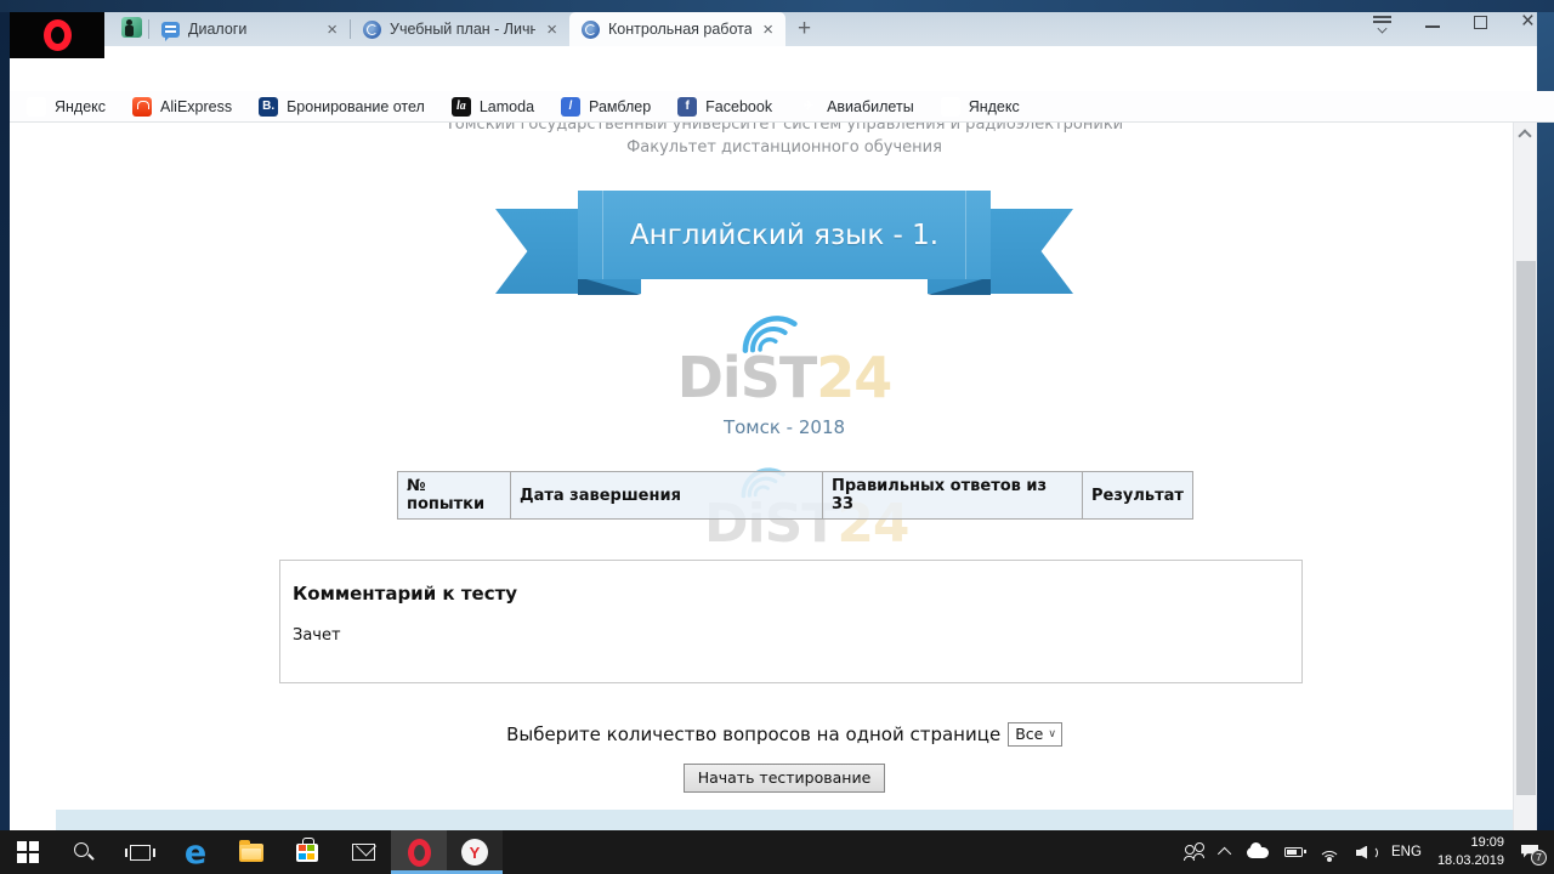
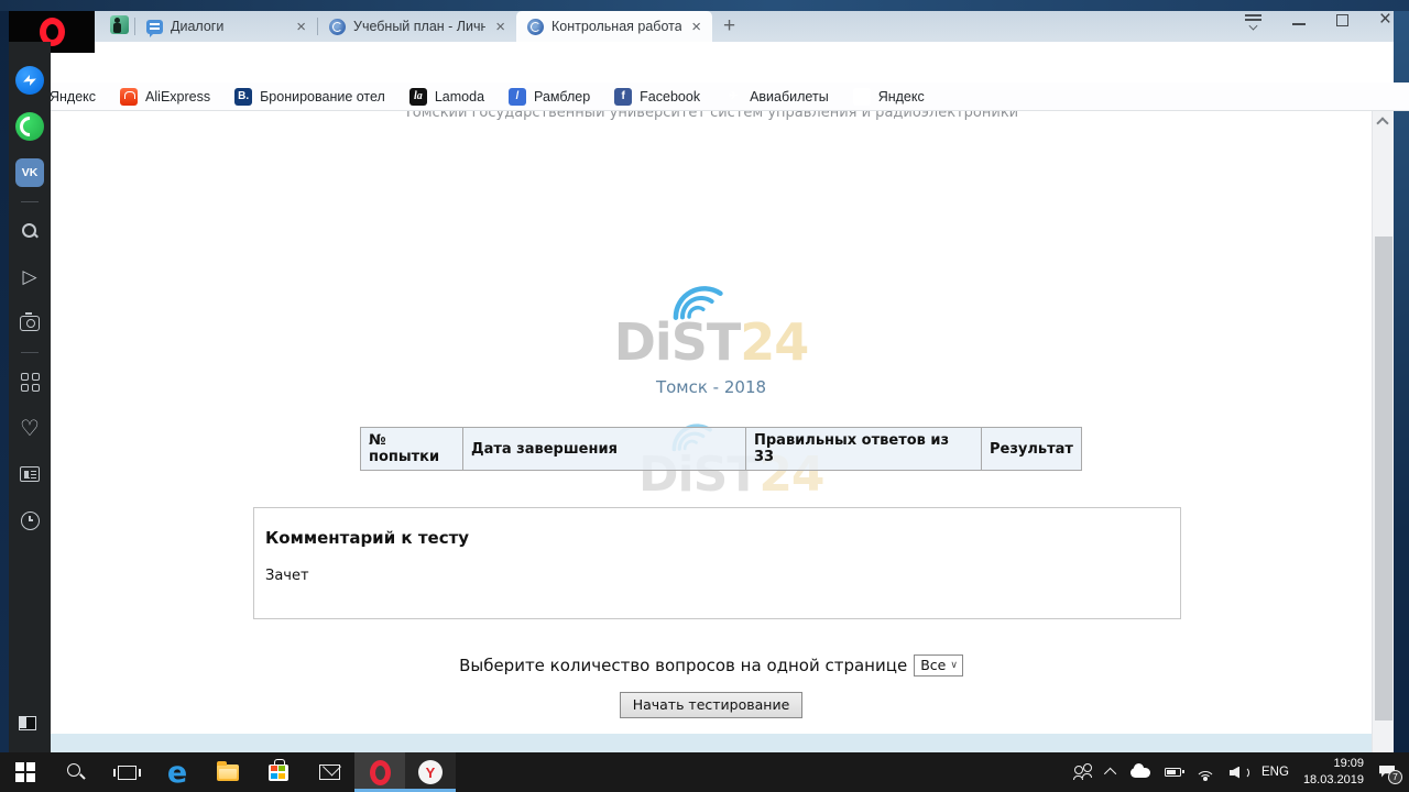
  Диалоги
  Учебный план - Личн
  Контрольная работа
  Яндекс
  AliExpress
  B.
  Бронирование отел
  la
  Lamoda
  /
  Рамблер
  f
  Facebook
  Авиабилеты
  Яндекс
+ VK
  Томский государственный университет систем управления и радиоэлектроники
- Факультет дистанционного обучения
- Английский язык - 1.
  DiST24
  Томск - 2018
  DiST24
  № попытки	Дата завершения	Правильных ответов из 33	Результат
  Комментарий к тесту
  Зачет
  Выберите количество вопросов на одной странице
  Все
  Начать тестирование
  e
  Y
  ENG
  19:09
  18.03.2019
  7
